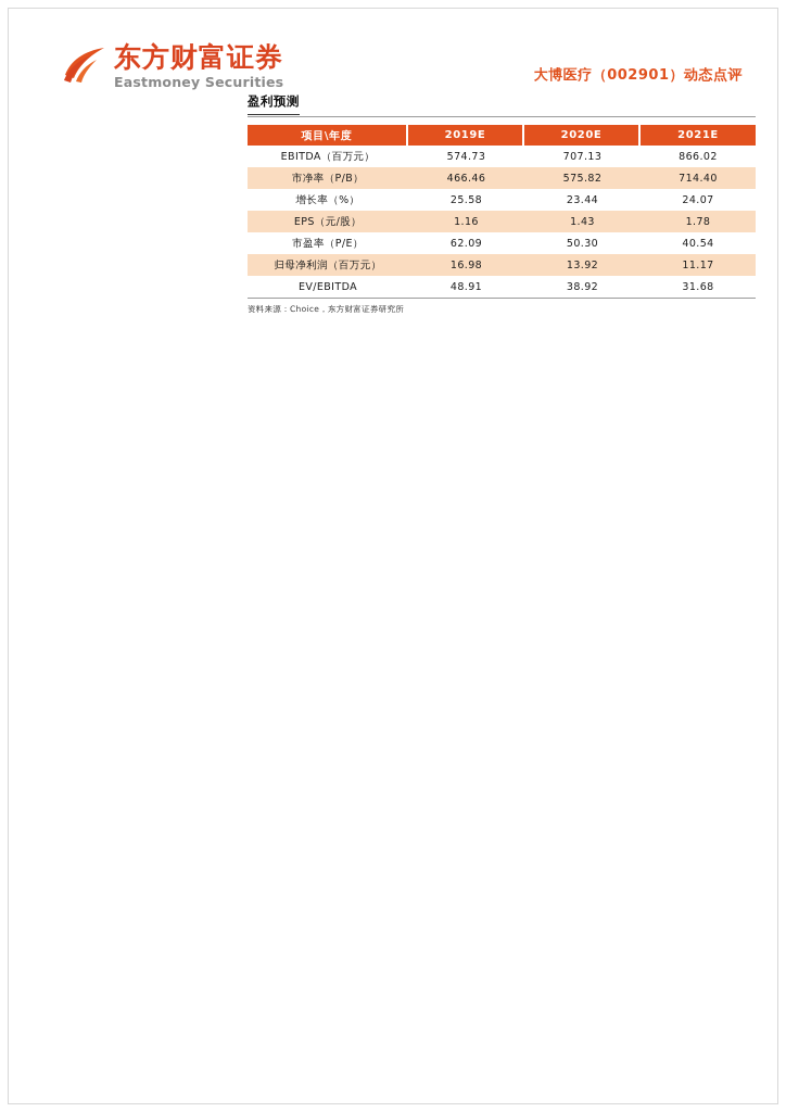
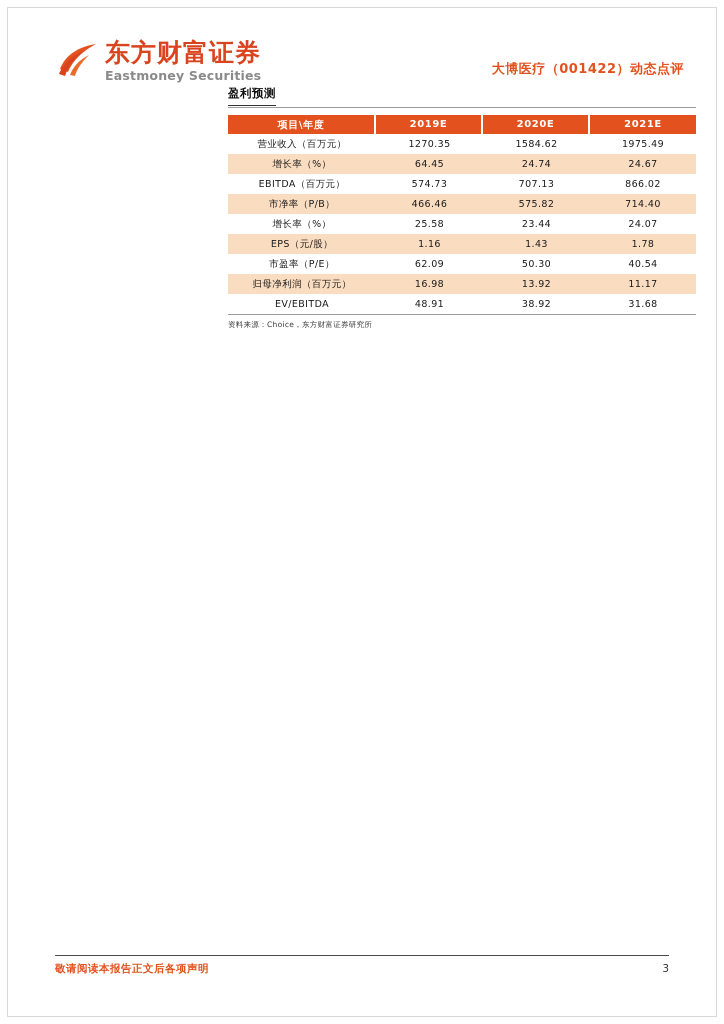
  东方财富证券
  Eastmoney Securities
- 大博医疗（002901）动态点评
+ 大博医疗（001422）动态点评
  盈利预测
  项目\年度	2019E	2020E	2021E
+ 营业收入（百万元）	1270.35	1584.62	1975.49
+ 增长率（%）	64.45	24.74	24.67
  EBITDA（百万元）	574.73	707.13	866.02
  市净率（P/B）	466.46	575.82	714.40
  增长率（%）	25.58	23.44	24.07
  EPS（元/股）	1.16	1.43	1.78
  市盈率（P/E）	62.09	50.30	40.54
  归母净利润（百万元）	16.98	13.92	11.17
  EV/EBITDA	48.91	38.92	31.68
  资料来源：Choice，东方财富证券研究所
+ 敬请阅读本报告正文后各项声明
+ 3
